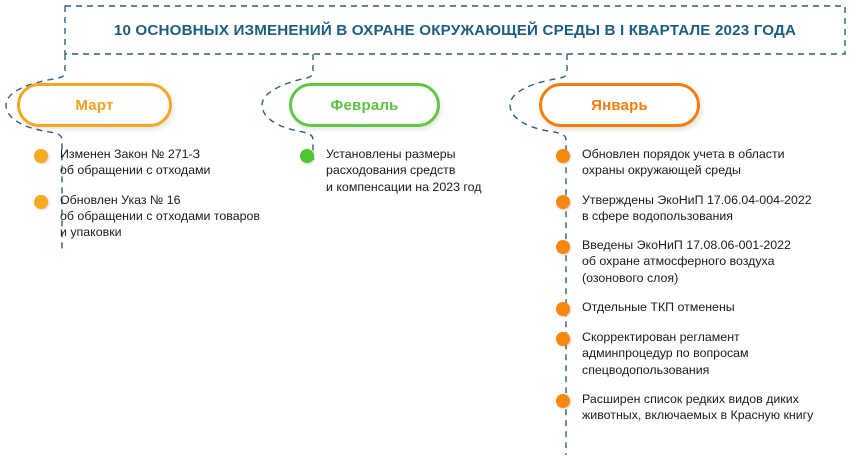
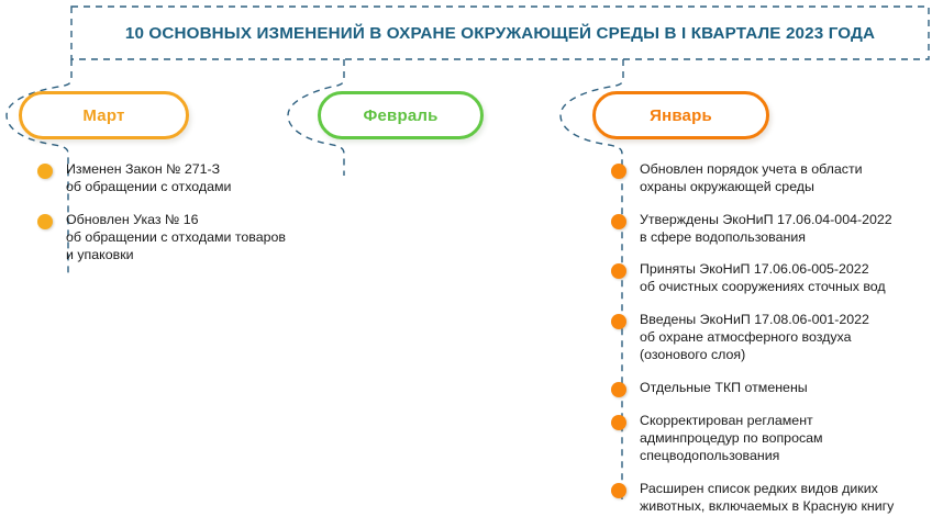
  10 ОСНОВНЫХ ИЗМЕНЕНИЙ В ОХРАНЕ ОКРУЖАЮЩЕЙ СРЕДЫ В I КВАРТАЛЕ 2023 ГОДА
  Март
  Февраль
  Январь
  Изменен Закон № 271-З
  об обращении с отходами
  Обновлен Указ № 16
  об обращении с отходами товаров
  и упаковки
- Установлены размеры
- расходования средств
- и компенсации на 2023 год
  Обновлен порядок учета в области
  охраны окружающей среды
  Утверждены ЭкоНиП 17.06.04-004-2022
  в сфере водопользования
+ Приняты ЭкоНиП 17.06.06-005-2022
+ об очистных сооружениях сточных вод
  Введены ЭкоНиП 17.08.06-001-2022
  об охране атмосферного воздуха
  (озонового слоя)
  Отдельные ТКП отменены
  Скорректирован регламент
  админпроцедур по вопросам
  спецводопользования
  Расширен список редких видов диких
  животных, включаемых в Красную книгу
